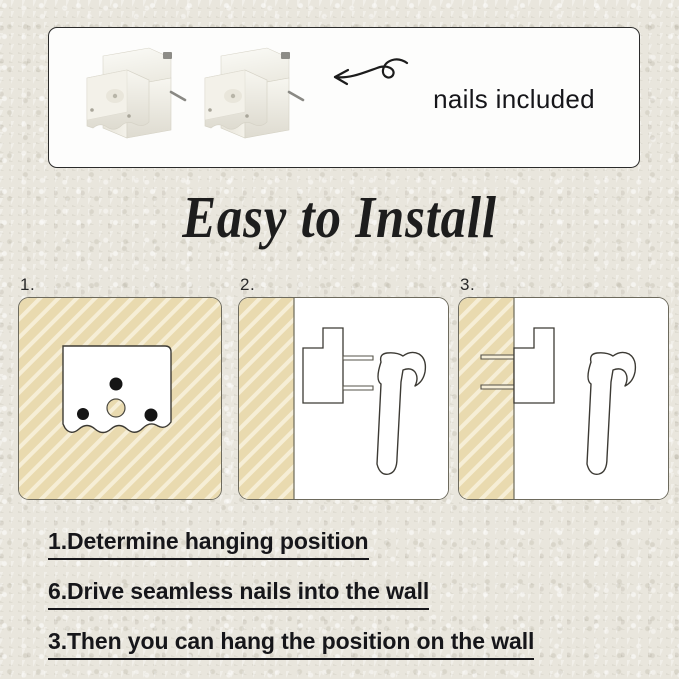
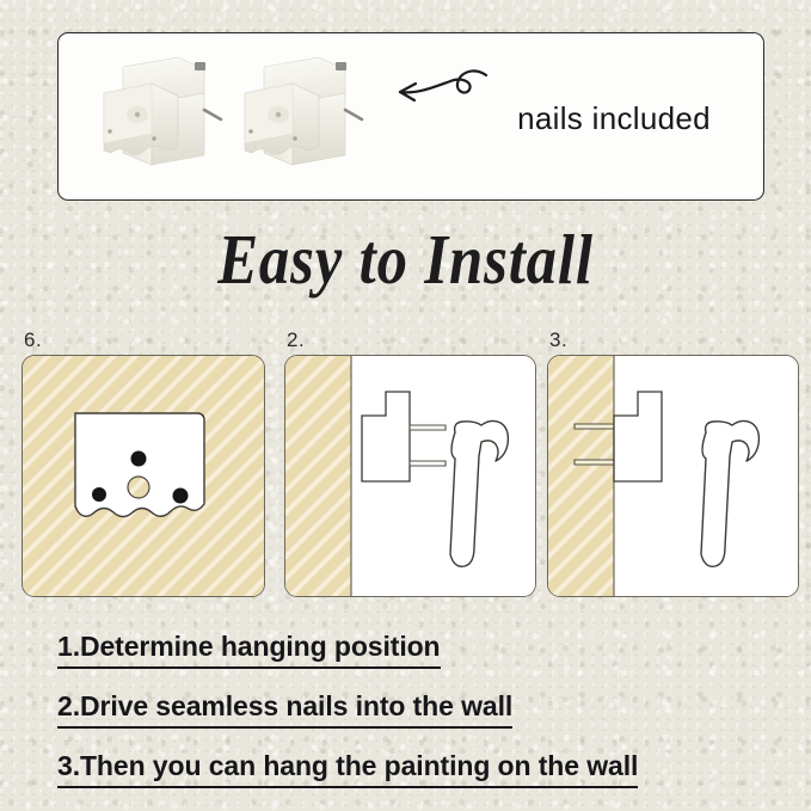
  nails included
  Easy to Install
- 1.
+ 6.
  2.
  3.
  1.Determine hanging position
- 6.Drive seamless nails into the wall
+ 2.Drive seamless nails into the wall
- 3.Then you can hang the position on the wall
+ 3.Then you can hang the painting on the wall
